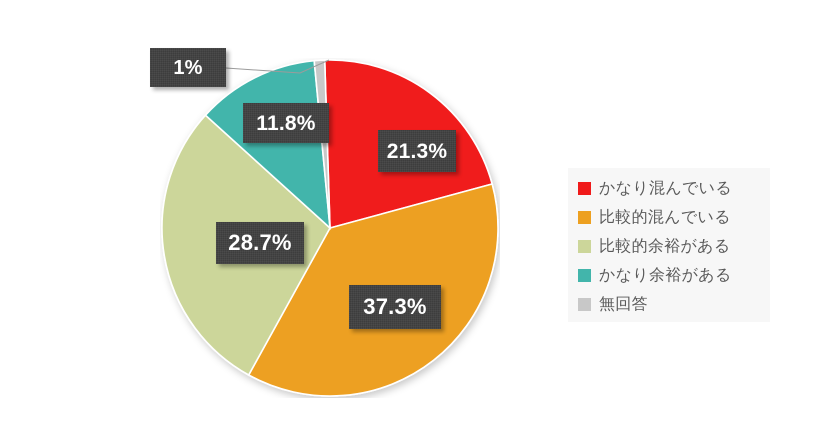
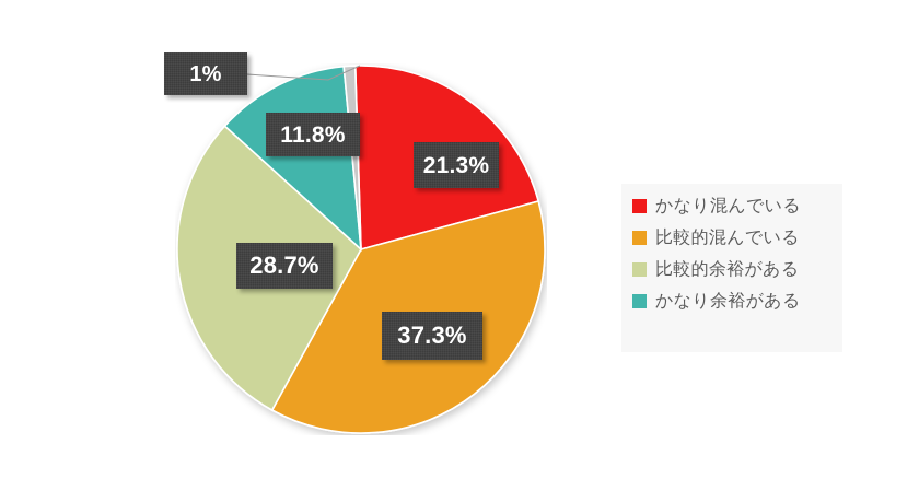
  21.3%
  37.3%
  28.7%
  11.8%
  1%
  かなり混んでいる
  比較的混んでいる
  比較的余裕がある
  かなり余裕がある
- 無回答
